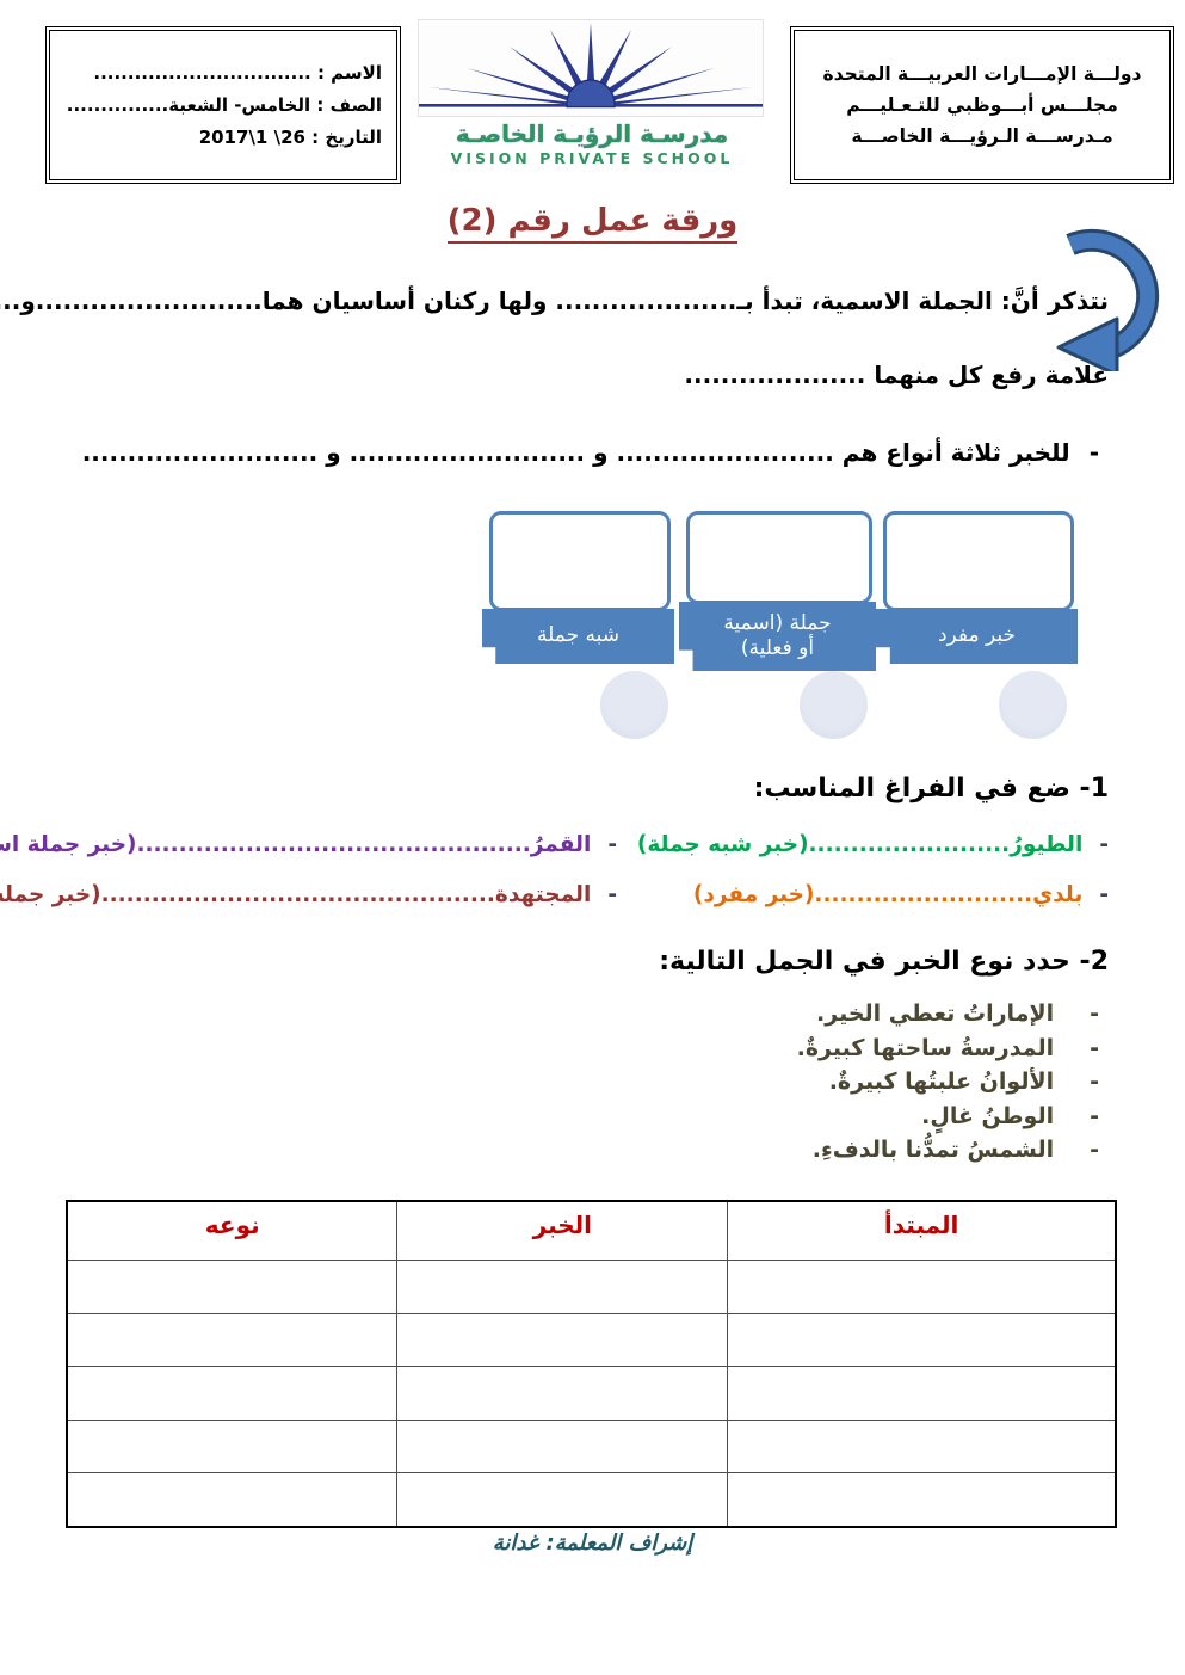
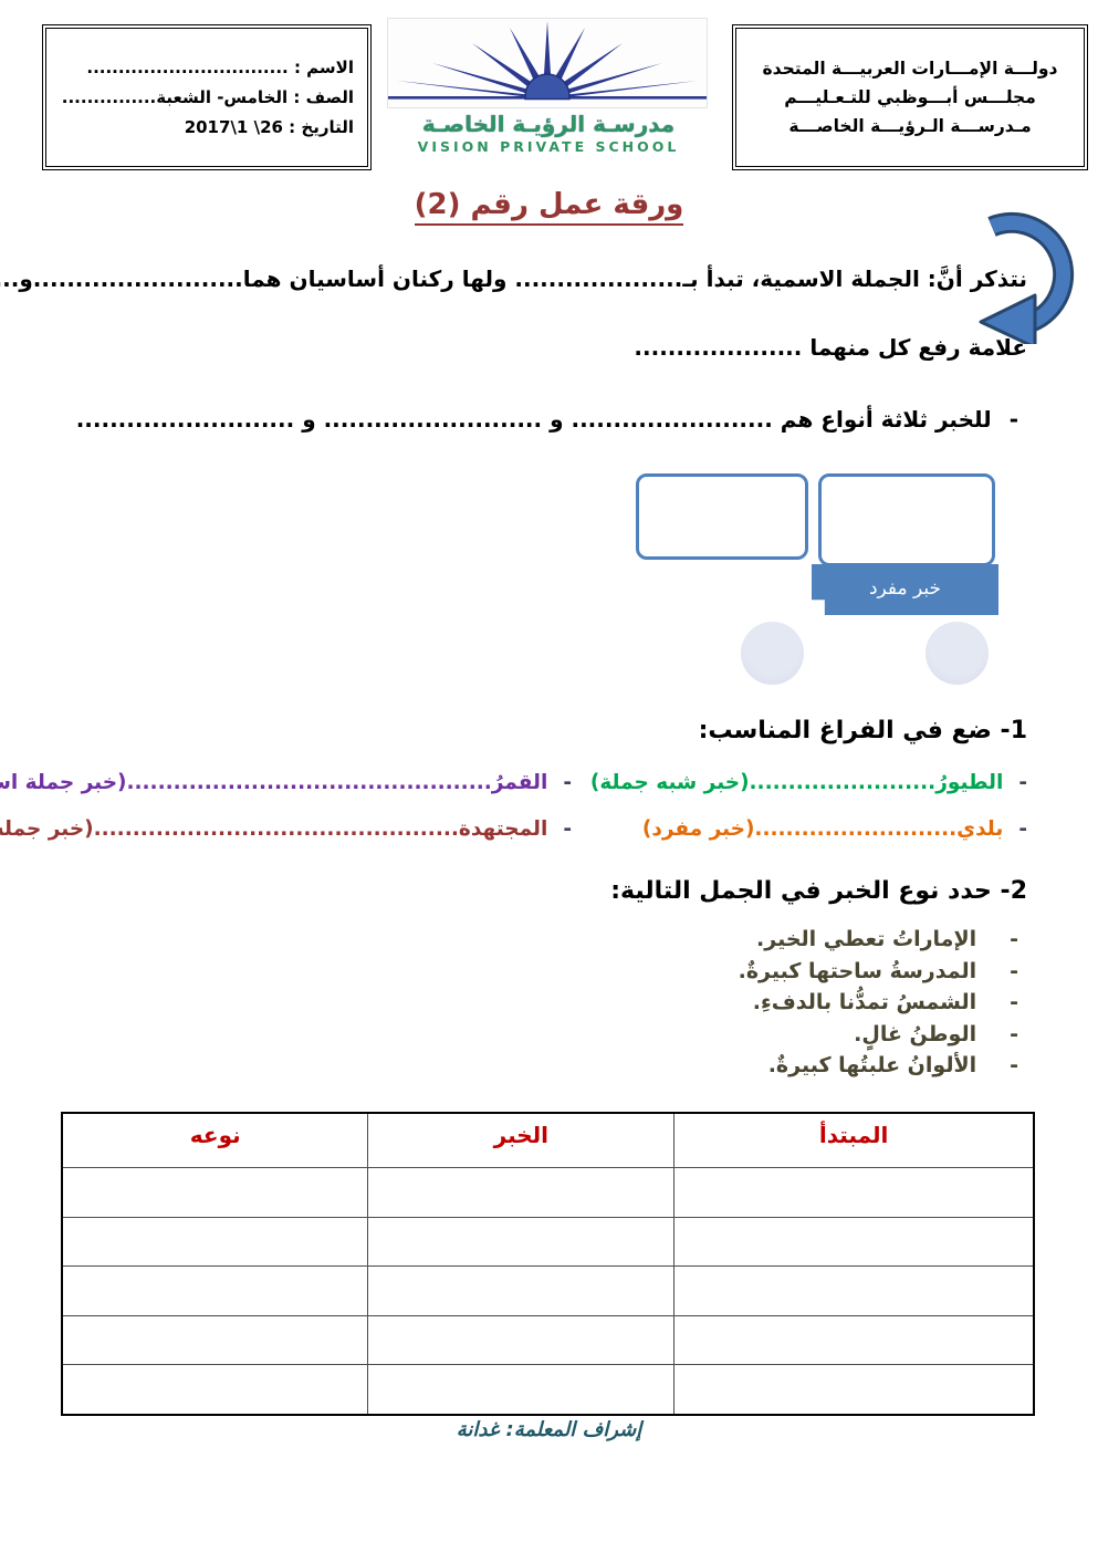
  دولـــة الإمـــارات العربيـــة المتحدة
  مجلـــس أبـــوظبي للتـعـليـــم
  مـدرســـة الـرؤيـــة الخاصـــة
  الاسم : ................................
  الصف : الخامس- الشعبة...............
  التاريخ : 26\ 1\2017
  مدرسـة الرؤيـة الخاصـة
  VISION PRIVATE SCHOOL
  ورقة عمل رقم (2)
  نتذكر أنَّ: الجملة الاسمية، تبدأ بـ.................... ولها ركنان أساسيان هما.........................و..
  علامة رفع كل منهما ....................
  -
  للخبر ثلاثة أنواع هم ........................ و .......................... و ..........................
  خبر مفرد
- جملة (اسمية
- أو فعلية)
- شبه جملة
  1- ضع في الفراغ المناسب:
  -
  الطيورُ........................(خبر شبه جملة)
  -
  القمرُ...............................................(خبر جملة اس
  -
  بلدي..........................(خبر مفرد)
  -
  المجتهدة...............................................(خبر جمل
  2- حدد نوع الخبر في الجمل التالية:
  -
  الإماراتُ تعطي الخير.
  -
  المدرسةُ ساحتها كبيرةٌ.
  -
- الألوانُ علبتُها كبيرةٌ.
+ الشمسُ تمدُّنا بالدفءِ.
  -
  الوطنُ غالٍ.
  -
- الشمسُ تمدُّنا بالدفءِ.
+ الألوانُ علبتُها كبيرةٌ.
  المبتدأ	الخبر	نوعه
  إشراف المعلمة: غدانة
